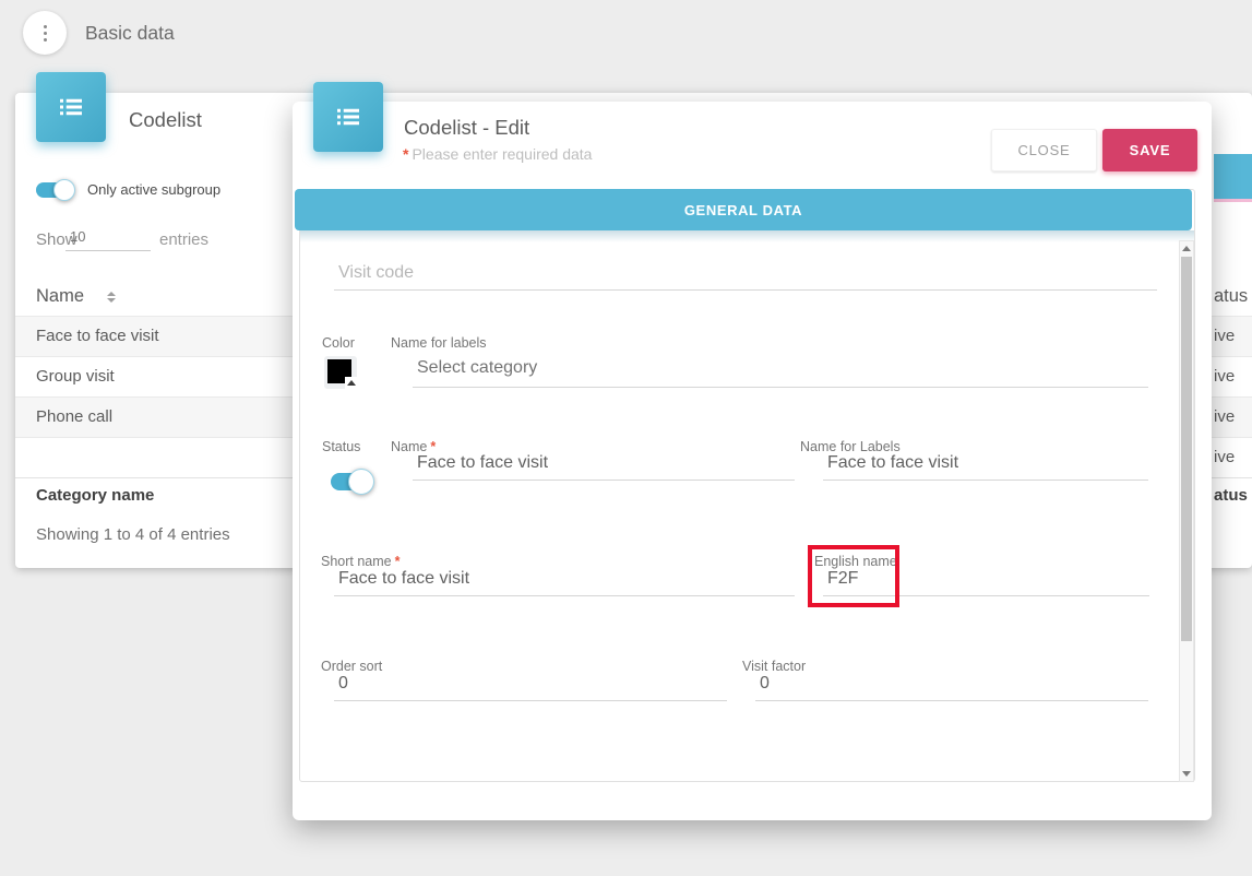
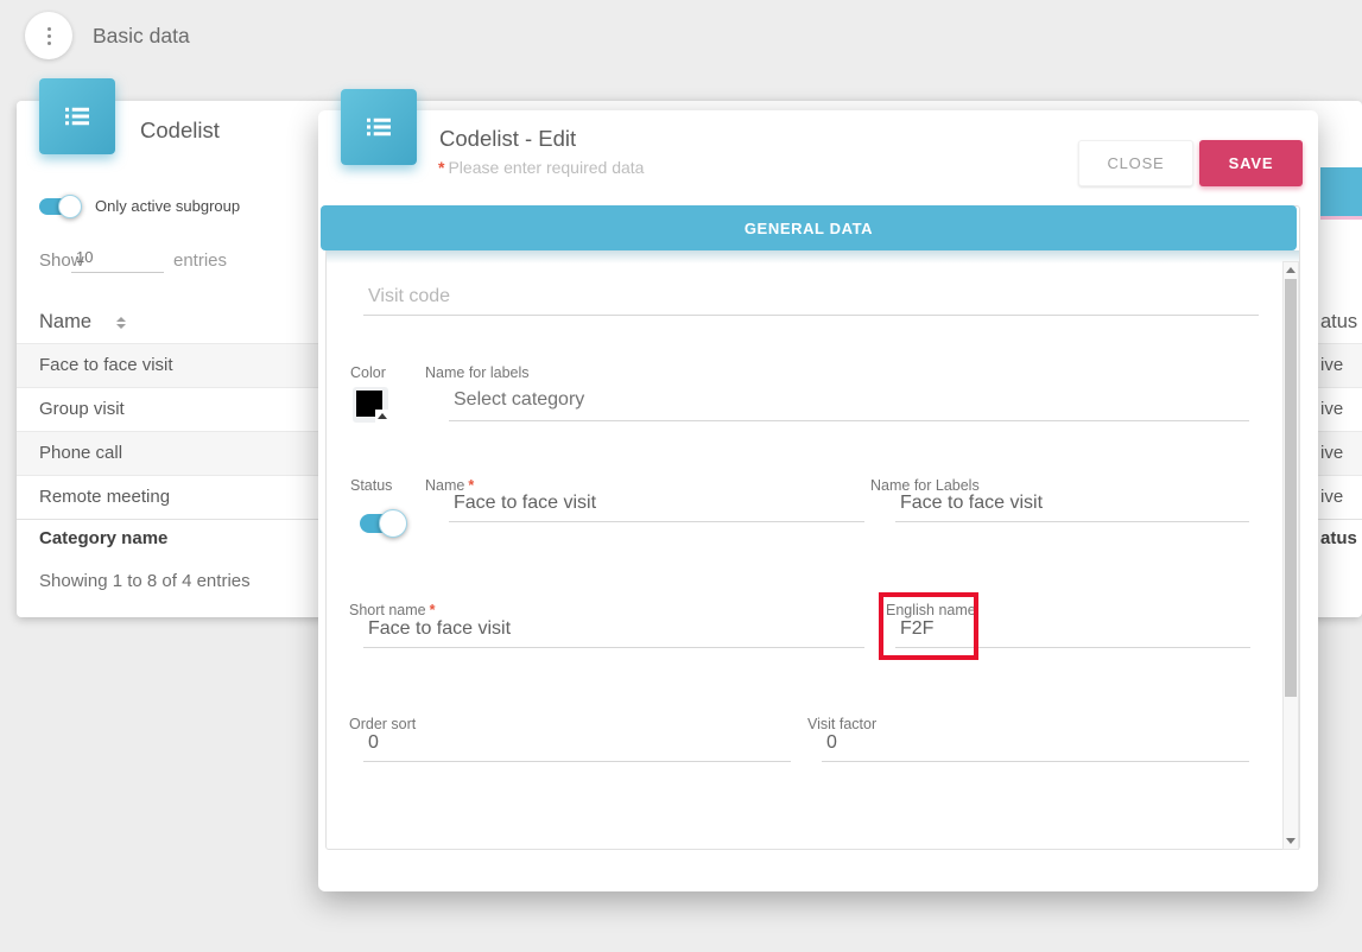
  Basic data
  Codelist
  Only active subgroup
  Show
  10
  entries
  Name
  atus
  Face to face visit
  ive
  Group visit
  ive
  Phone call
  ive
+ Remote meeting
  ive
  Category name
  atus
- Showing 1 to 4 of 4 entries
+ Showing 1 to 8 of 4 entries
  Codelist - Edit
  * Please enter required data
  CLOSE
  SAVE
  GENERAL DATA
  Visit code
  Color
  Name for labels
  Select category
  Status
  Name *
  Face to face visit
  Name for Labels
  Face to face visit
  Short name *
  Face to face visit
  English name
  F2F
  Order sort
  0
  Visit factor
  0
